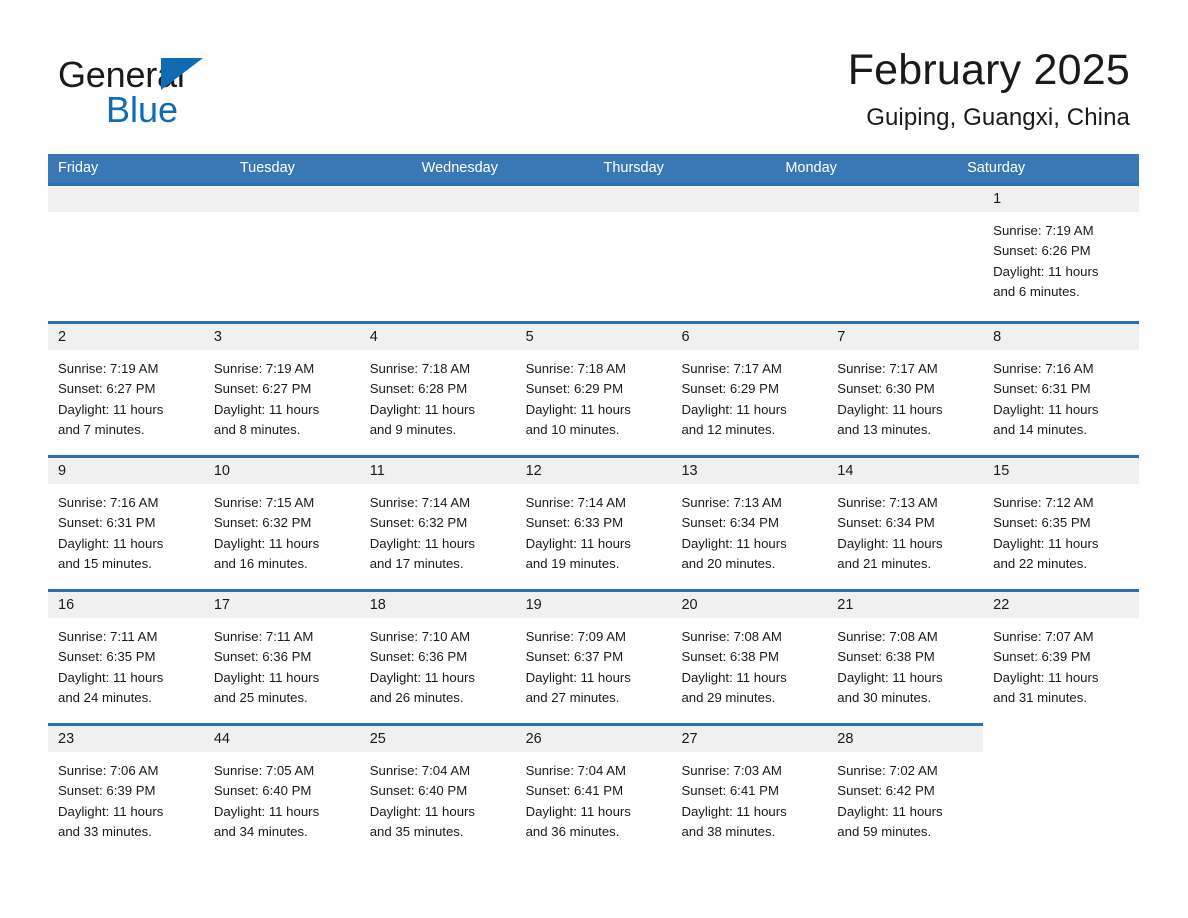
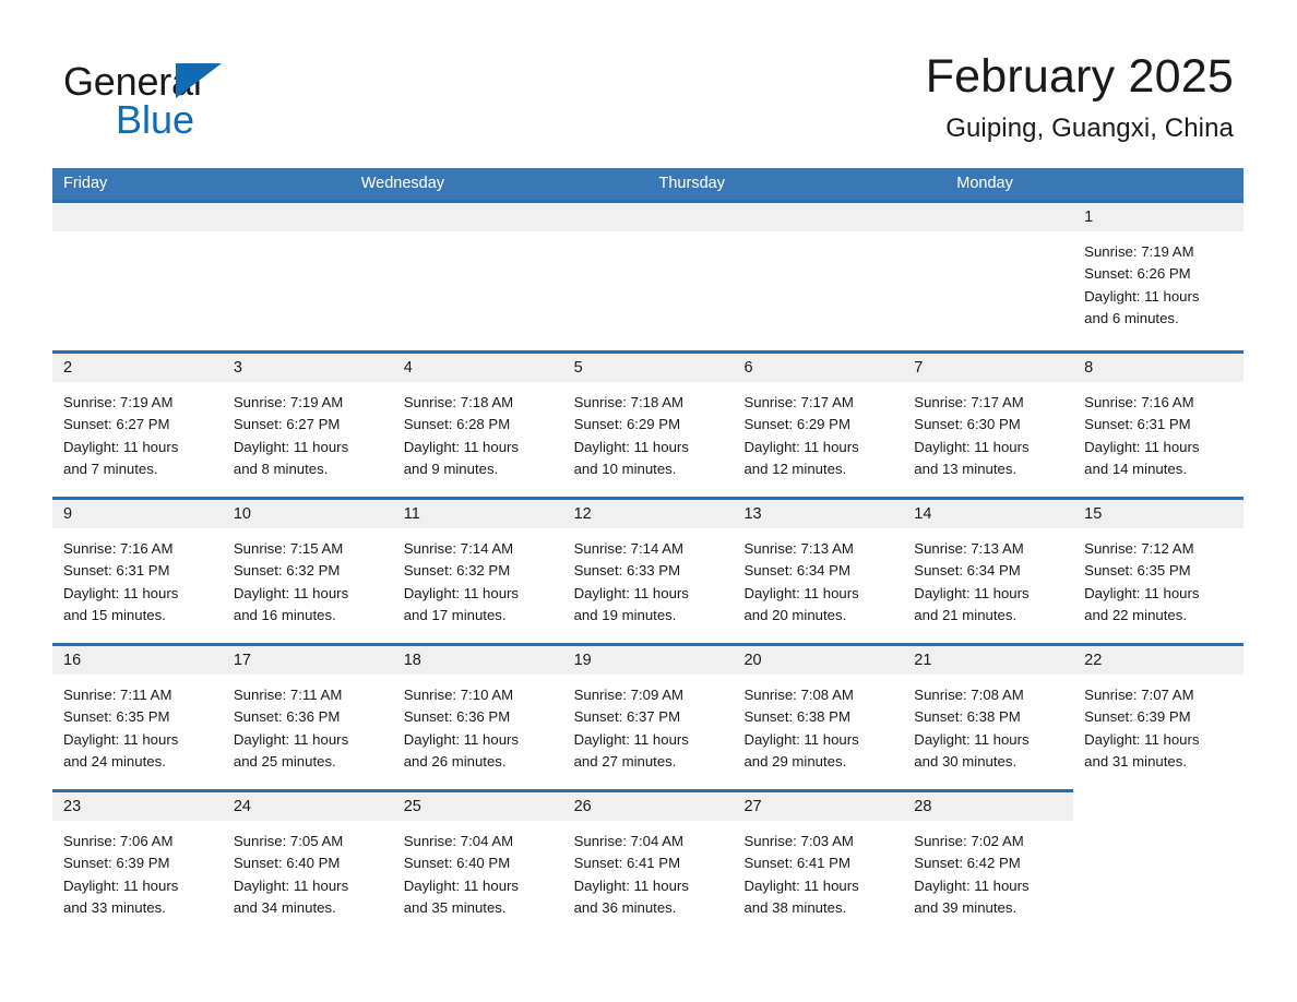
  General
  Blue
  February 2025
  Guiping, Guangxi, China
  Friday
- Tuesday
  Wednesday
  Thursday
  Monday
- Saturday
  1
  Sunrise: 7:19 AM
  Sunset: 6:26 PM
  Daylight: 11 hours
  and 6 minutes.
  2
  Sunrise: 7:19 AM
  Sunset: 6:27 PM
  Daylight: 11 hours
  and 7 minutes.
  3
  Sunrise: 7:19 AM
  Sunset: 6:27 PM
  Daylight: 11 hours
  and 8 minutes.
  4
  Sunrise: 7:18 AM
  Sunset: 6:28 PM
  Daylight: 11 hours
  and 9 minutes.
  5
  Sunrise: 7:18 AM
  Sunset: 6:29 PM
  Daylight: 11 hours
  and 10 minutes.
  6
  Sunrise: 7:17 AM
  Sunset: 6:29 PM
  Daylight: 11 hours
  and 12 minutes.
  7
  Sunrise: 7:17 AM
  Sunset: 6:30 PM
  Daylight: 11 hours
  and 13 minutes.
  8
  Sunrise: 7:16 AM
  Sunset: 6:31 PM
  Daylight: 11 hours
  and 14 minutes.
  9
  Sunrise: 7:16 AM
  Sunset: 6:31 PM
  Daylight: 11 hours
  and 15 minutes.
  10
  Sunrise: 7:15 AM
  Sunset: 6:32 PM
  Daylight: 11 hours
  and 16 minutes.
  11
  Sunrise: 7:14 AM
  Sunset: 6:32 PM
  Daylight: 11 hours
  and 17 minutes.
  12
  Sunrise: 7:14 AM
  Sunset: 6:33 PM
  Daylight: 11 hours
  and 19 minutes.
  13
  Sunrise: 7:13 AM
  Sunset: 6:34 PM
  Daylight: 11 hours
  and 20 minutes.
  14
  Sunrise: 7:13 AM
  Sunset: 6:34 PM
  Daylight: 11 hours
  and 21 minutes.
  15
  Sunrise: 7:12 AM
  Sunset: 6:35 PM
  Daylight: 11 hours
  and 22 minutes.
  16
  Sunrise: 7:11 AM
  Sunset: 6:35 PM
  Daylight: 11 hours
  and 24 minutes.
  17
  Sunrise: 7:11 AM
  Sunset: 6:36 PM
  Daylight: 11 hours
  and 25 minutes.
  18
  Sunrise: 7:10 AM
  Sunset: 6:36 PM
  Daylight: 11 hours
  and 26 minutes.
  19
  Sunrise: 7:09 AM
  Sunset: 6:37 PM
  Daylight: 11 hours
  and 27 minutes.
  20
  Sunrise: 7:08 AM
  Sunset: 6:38 PM
  Daylight: 11 hours
  and 29 minutes.
  21
  Sunrise: 7:08 AM
  Sunset: 6:38 PM
  Daylight: 11 hours
  and 30 minutes.
  22
  Sunrise: 7:07 AM
  Sunset: 6:39 PM
  Daylight: 11 hours
  and 31 minutes.
  23
  Sunrise: 7:06 AM
  Sunset: 6:39 PM
  Daylight: 11 hours
  and 33 minutes.
- 44
+ 24
  Sunrise: 7:05 AM
  Sunset: 6:40 PM
  Daylight: 11 hours
  and 34 minutes.
  25
  Sunrise: 7:04 AM
  Sunset: 6:40 PM
  Daylight: 11 hours
  and 35 minutes.
  26
  Sunrise: 7:04 AM
  Sunset: 6:41 PM
  Daylight: 11 hours
  and 36 minutes.
  27
  Sunrise: 7:03 AM
  Sunset: 6:41 PM
  Daylight: 11 hours
  and 38 minutes.
  28
  Sunrise: 7:02 AM
  Sunset: 6:42 PM
  Daylight: 11 hours
- and 59 minutes.
+ and 39 minutes.
